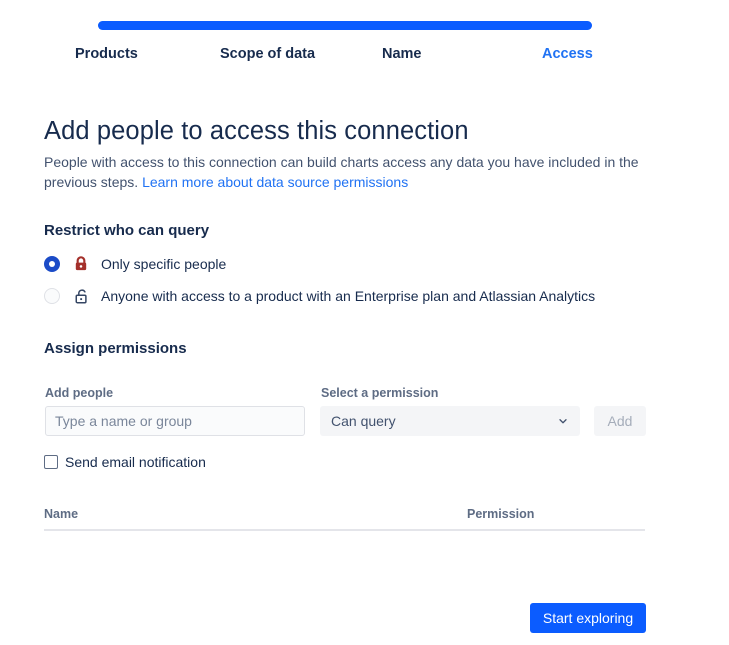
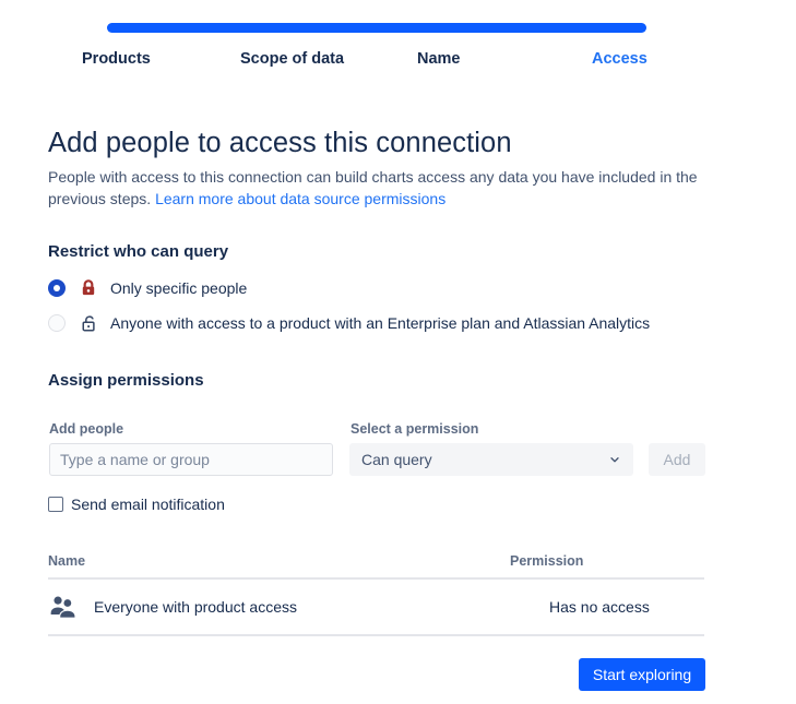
  Products
  Scope of data
  Name
  Access
  Add people to access this connection
  People with access to this connection can build charts access any data you have included in the previous steps. Learn more about data source permissions
  Restrict who can query
  Only specific people
  Anyone with access to a product with an Enterprise plan and Atlassian Analytics
  Assign permissions
  Add people
  Type a name or group
  Select a permission
  Can query
  Add
  Send email notification
  Name
  Permission
+ Everyone with product access
+ Has no access
  Start exploring
